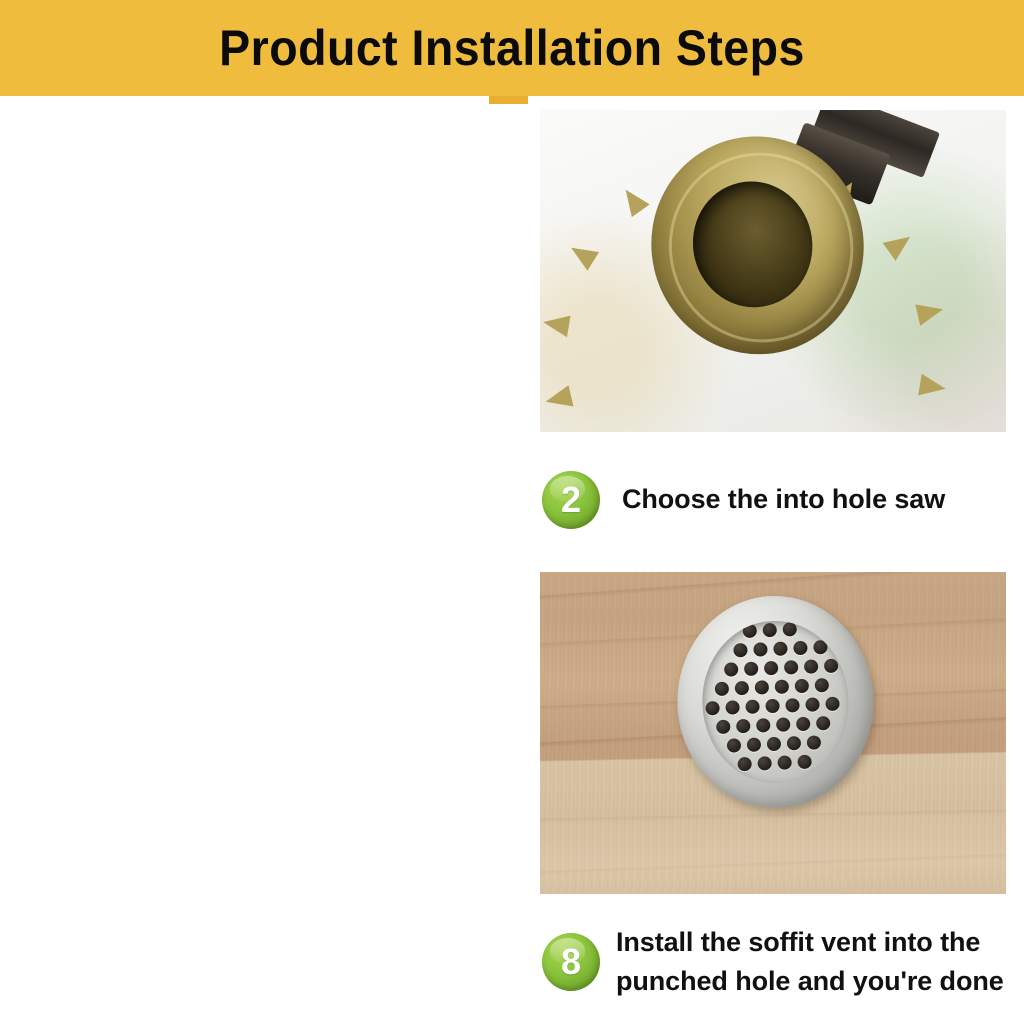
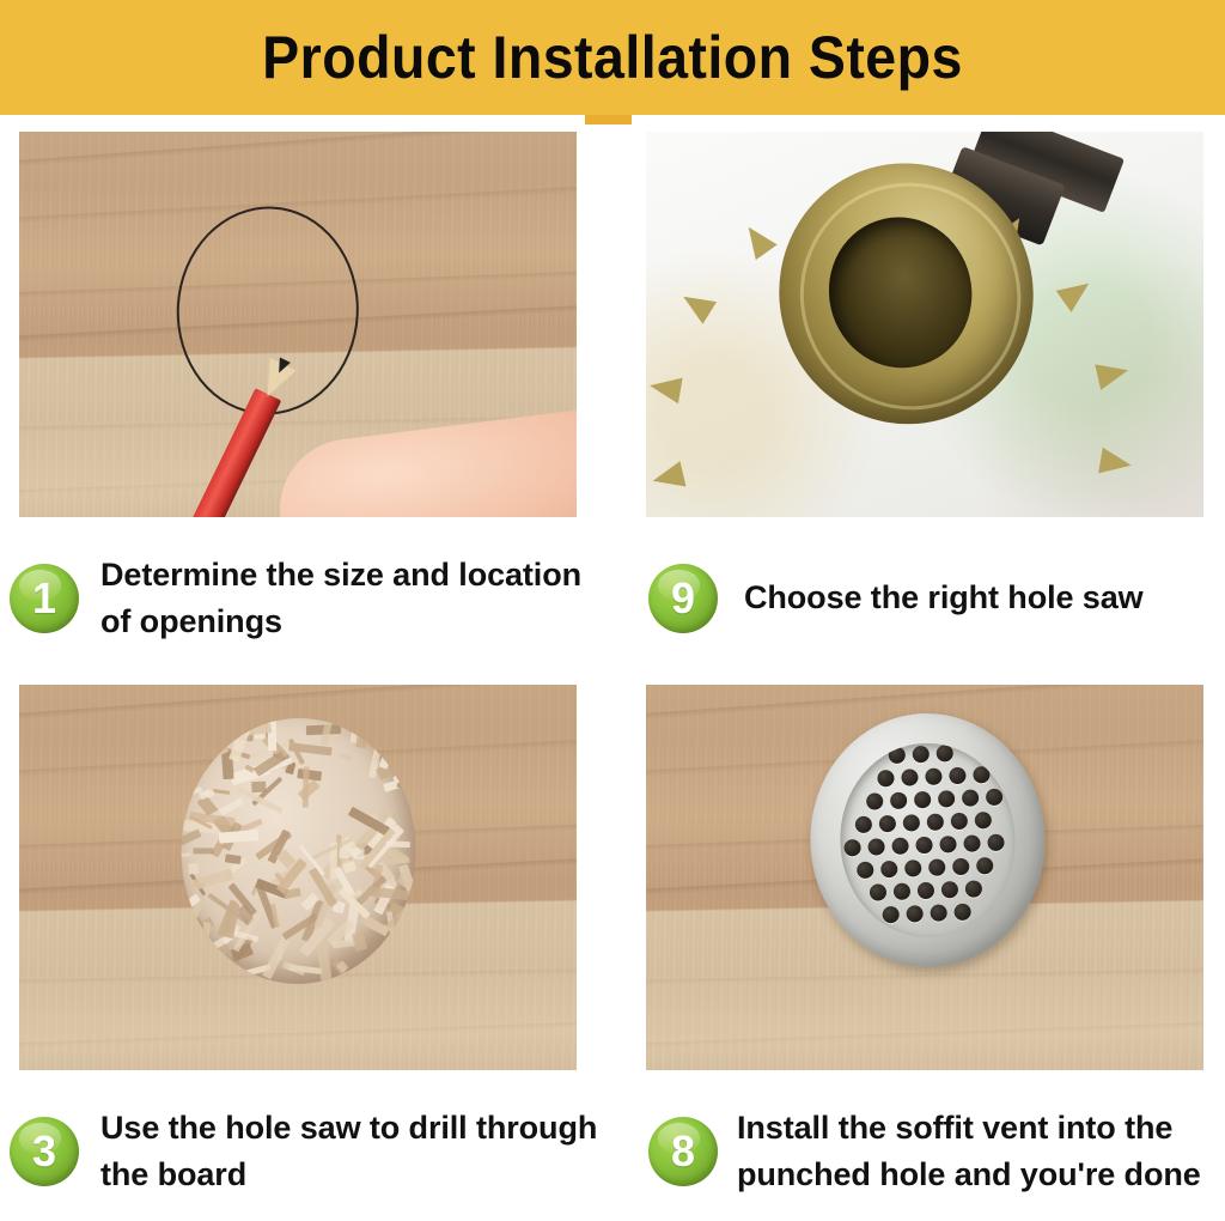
  Product Installation Steps
+ 1
+ Determine the size and location of openings
- 2
+ 9
- Choose the into hole saw
+ Choose the right hole saw
+ 3
+ Use the hole saw to drill through the board
  8
  Install the soffit vent into the punched hole and you're done
